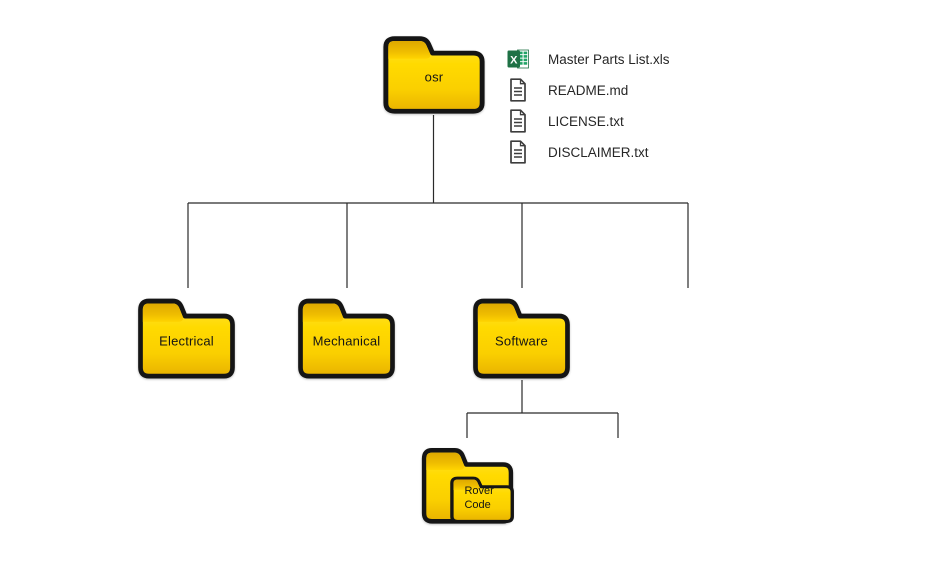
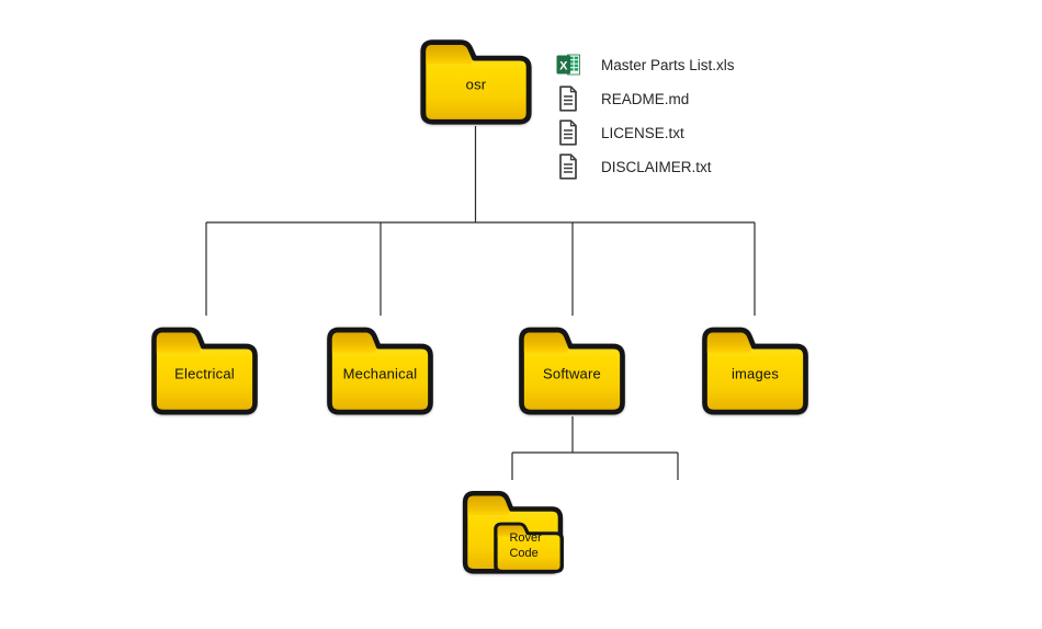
  osr
  X
  Master Parts List.xls
  README.md
  LICENSE.txt
  DISCLAIMER.txt
  Electrical
  Mechanical
  Software
+ images
  Rover Code
